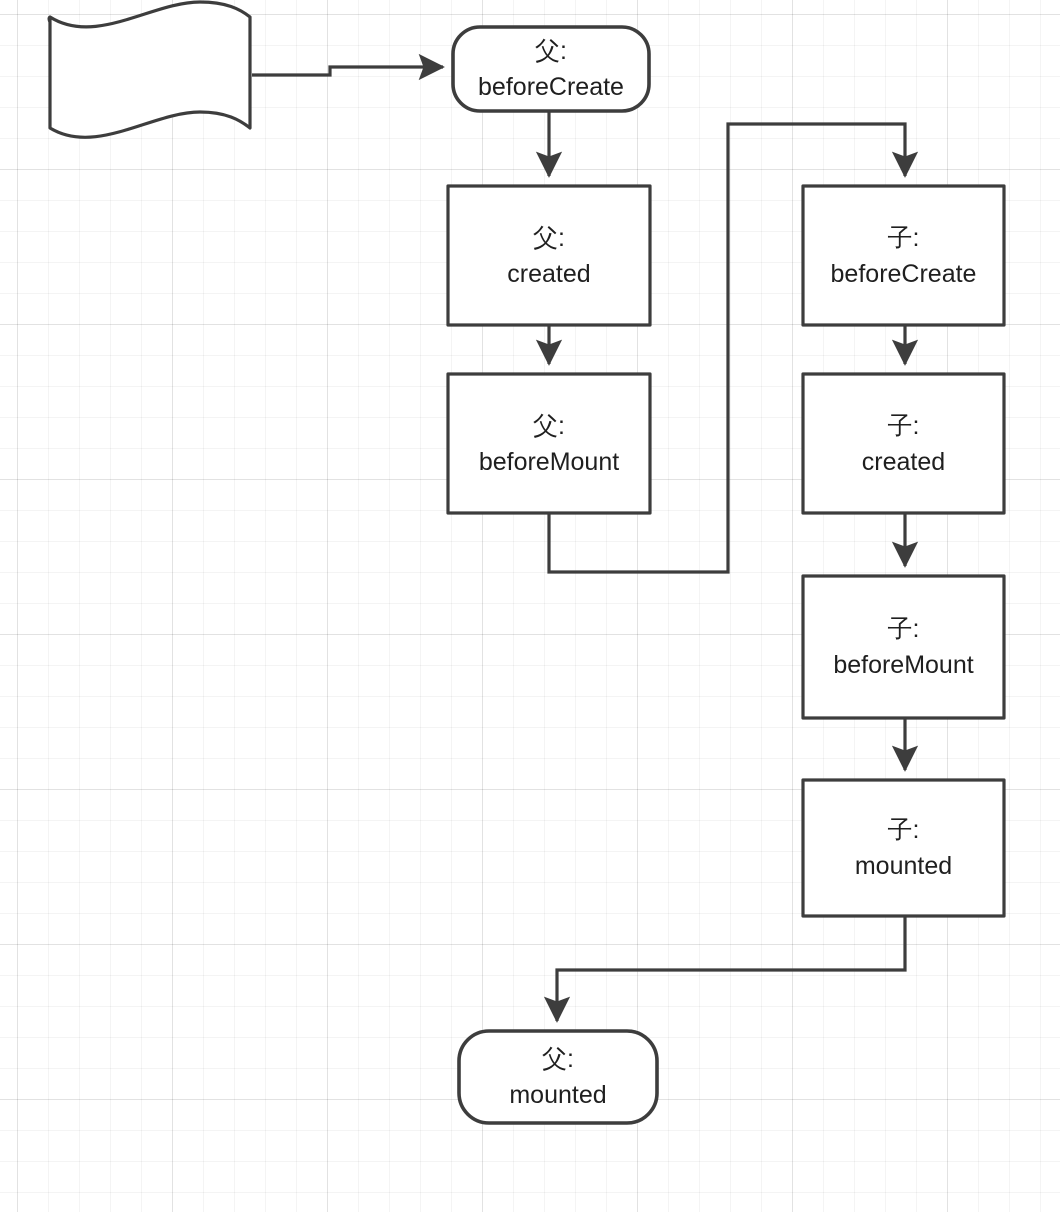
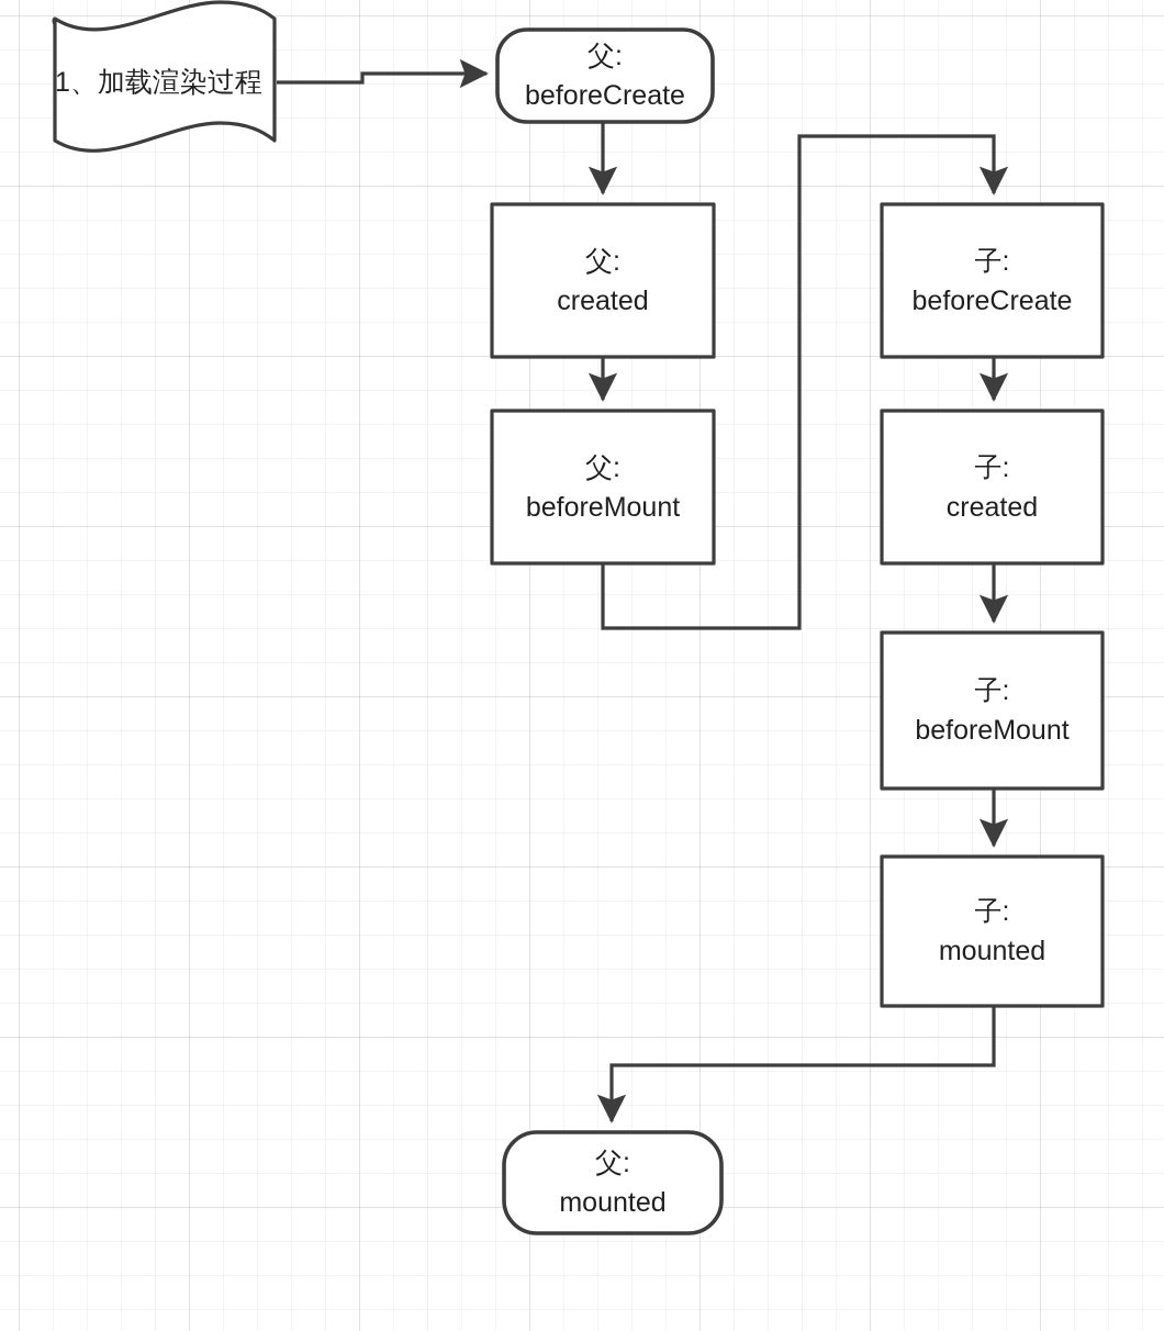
+ 1、加载渲染过程
  父:
  beforeCreate
  父:
  created
  父:
  beforeMount
  子:
  beforeCreate
  子:
  created
  子:
  beforeMount
  子:
  mounted
  父:
  mounted
